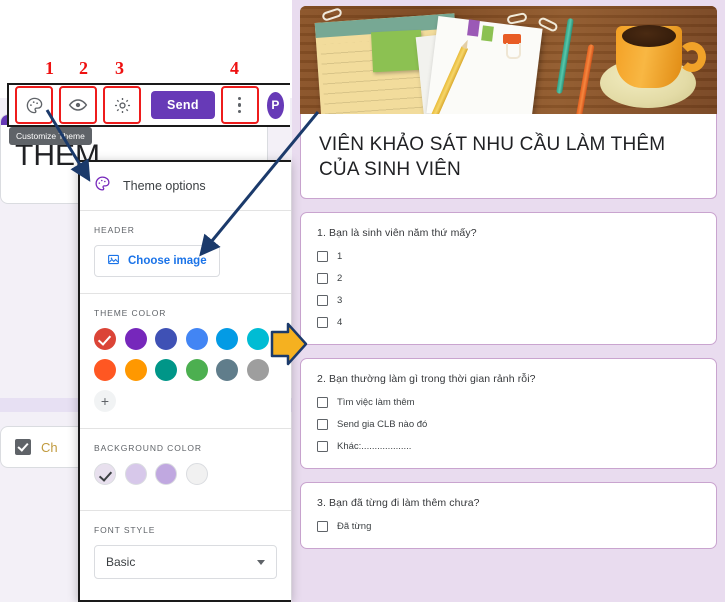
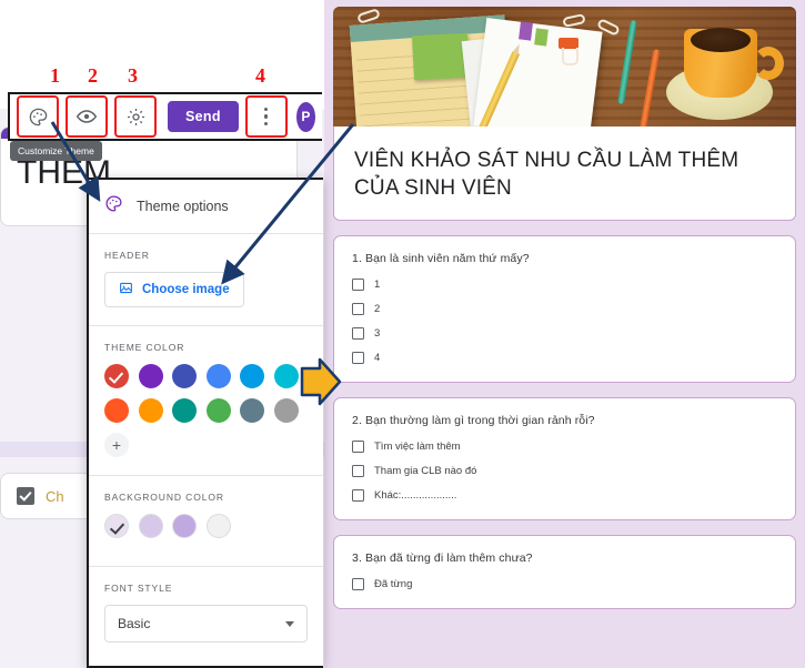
  VIÊN KHẢO SÁT NHU CẦU LÀM THÊM CỦA SINH VIÊN
  1. Bạn là sinh viên năm thứ mấy?
  1
  2
  3
  4
  2. Bạn thường làm gì trong thời gian rảnh rỗi?
  Tìm việc làm thêm
- Send gia CLB nào đó
+ Tham gia CLB nào đó
  Khác:...................
  3. Bạn đã từng đi làm thêm chưa?
  Đã từng
  THÊM
  Ch
  Send
  P
  Customizeheme
  Theme options
  HEADER
  Choose image
  THEME COLOR
  +
  BACKGROUND COLOR
  FONT STYLE
  Basic
  1
  2
  3
  4
